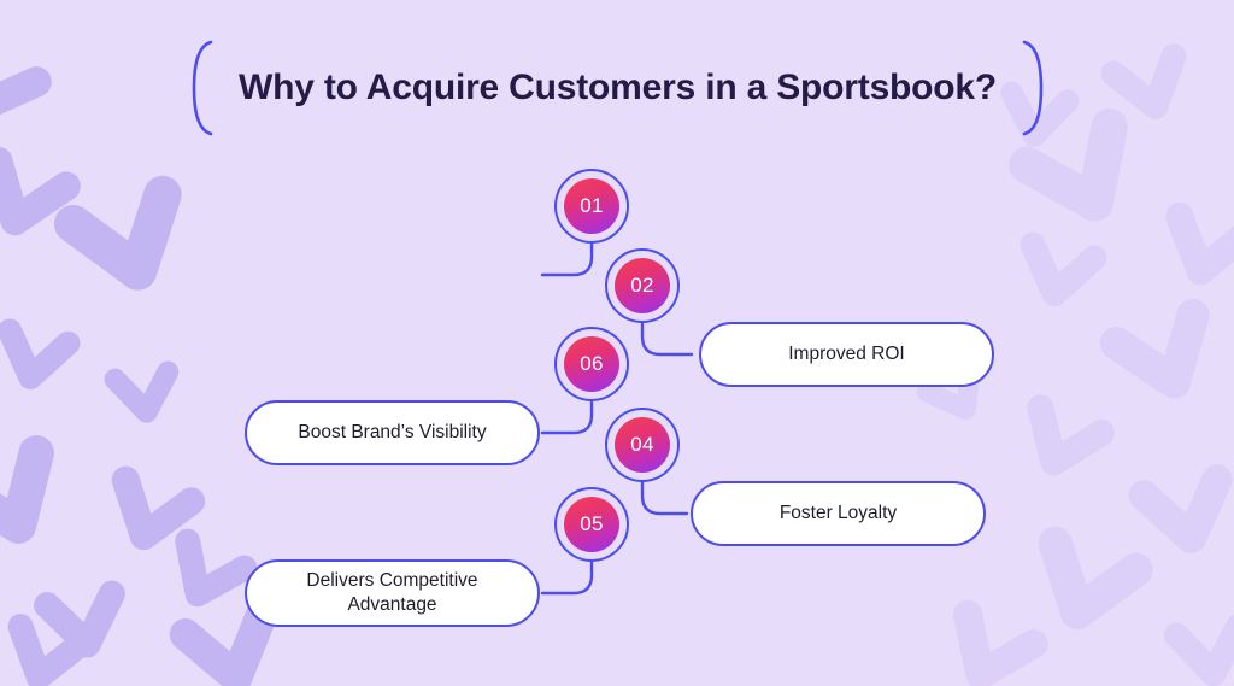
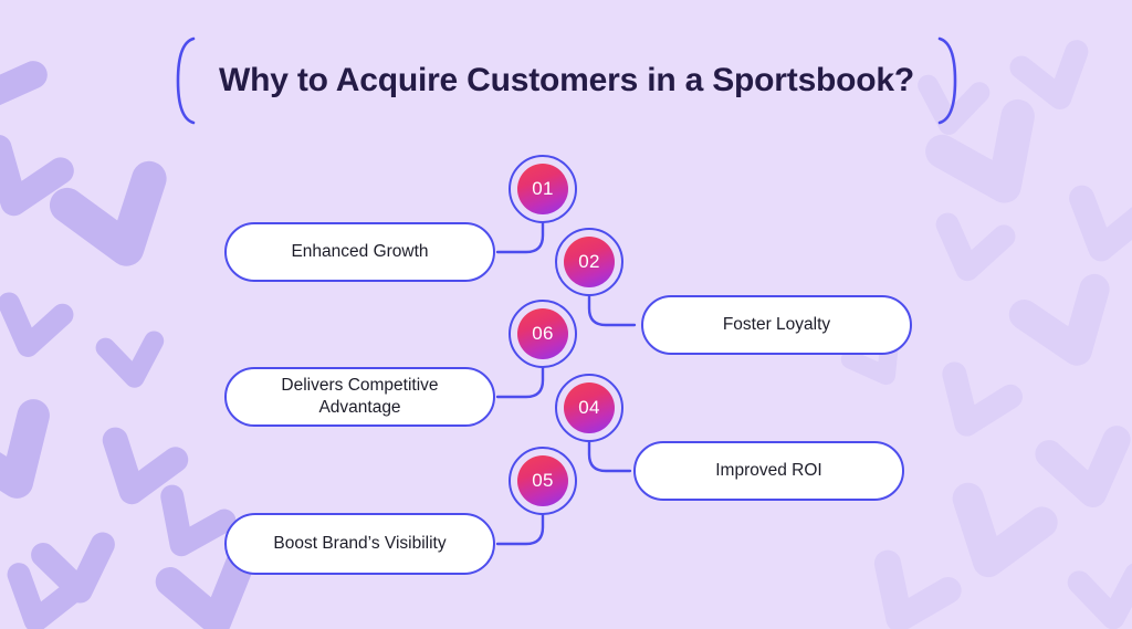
  Why to Acquire Customers in a Sportsbook?
+ Enhanced Growth
- Improved ROI
+ Foster Loyalty
- Boost Brand’s Visibility
+ Delivers Competitive Advantage
- Foster Loyalty
+ Improved ROI
- Delivers Competitive Advantage
+ Boost Brand’s Visibility
  01
  02
  06
  04
  05
